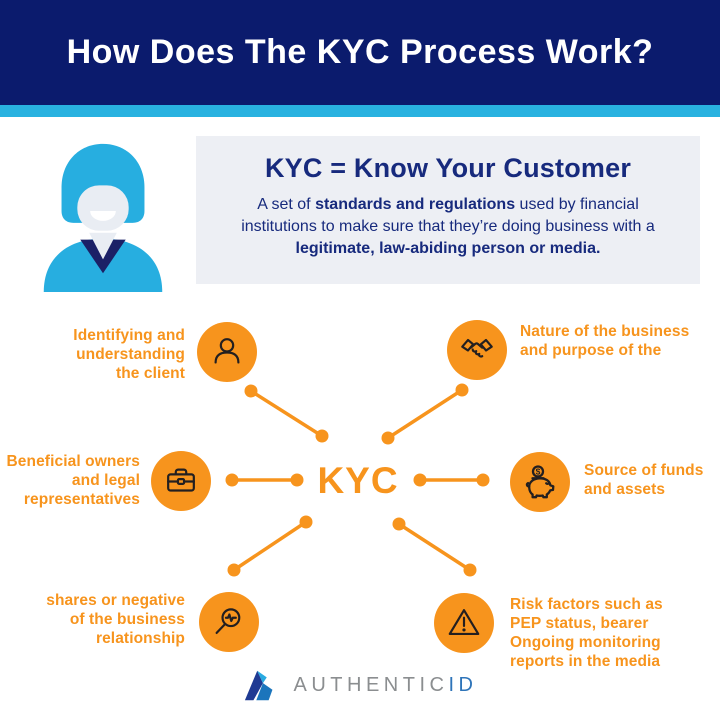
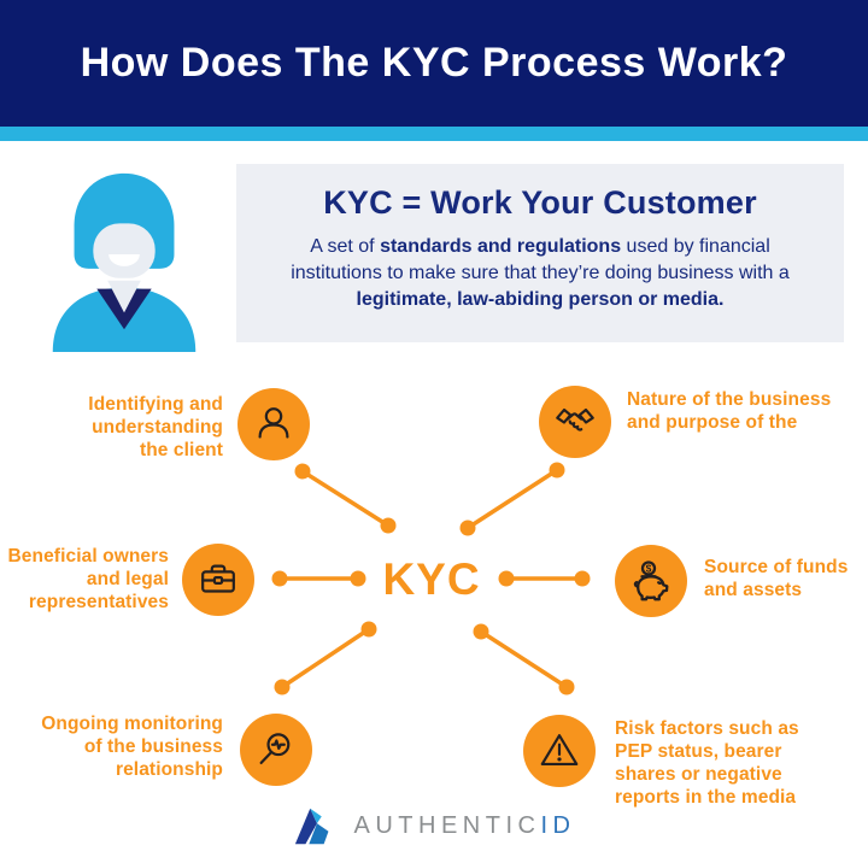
  How Does The KYC Process Work?
- KYC = Know Your Customer
+ KYC = Work Your Customer
  A set of standards and regulations used by financial institutions to make sure that they’re doing business with a legitimate, law-abiding person or media.
  KYC
  $
  Identifying and
  understanding
  the client
  Nature of the business
  and purpose of the
  Beneficial owners
  and legal
  representatives
  Source of funds
  and assets
- shares or negative
+ Ongoing monitoring
  of the business
  relationship
  Risk factors such as
  PEP status, bearer
- Ongoing monitoring
+ shares or negative
  reports in the media
  AUTHENTICID
